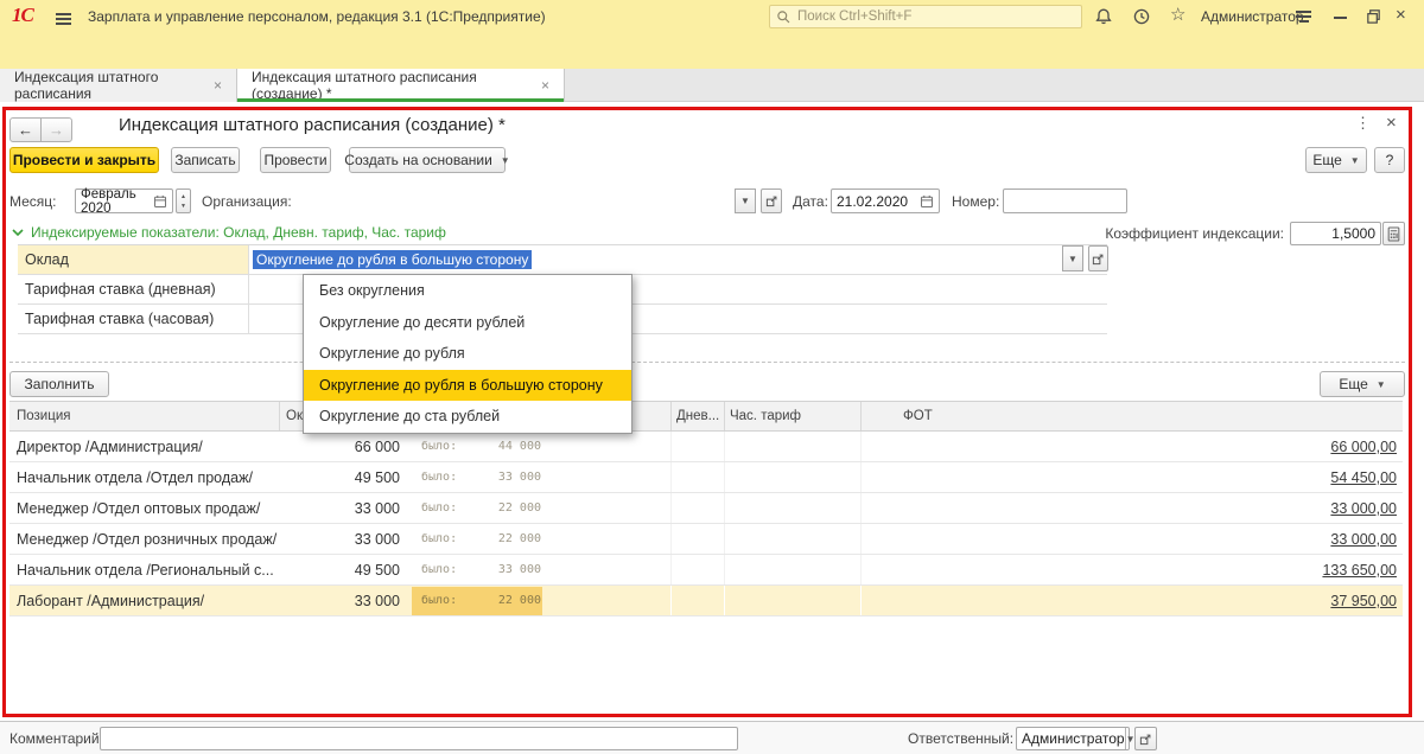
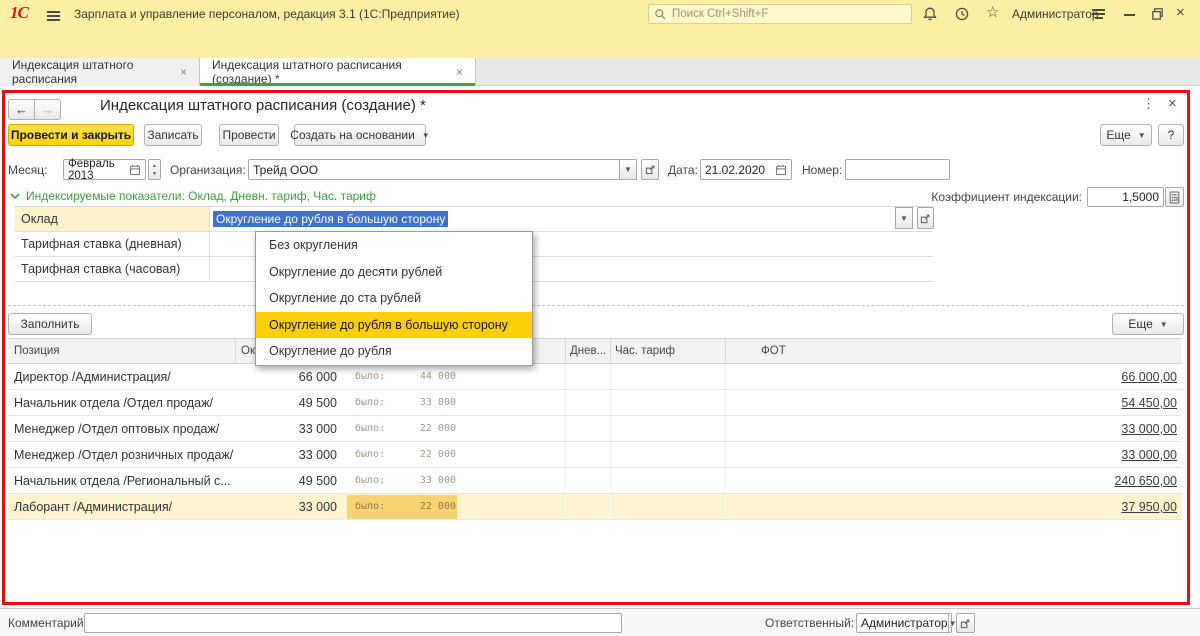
  1С
  Зарплата и управление персоналом, редакция 3.1 (1С:Предприятие)
  Поиск Ctrl+Shift+F
  ☆
  Администрато
  ×
  Индексация штатного расписания
  ×
  Индексация штатного расписания (создание) *
  ×
  ←
  →
  Индексация штатного расписания (создание) *
  ⋮
  ×
  Провести и закрыть
  Записать
  Провести
  Создать на основании
  ▼
  Еще
  ▼
  ?
  Месяц:
- Февраль 2020
+ Февраль 2013
  Организация:
+ Трейд ООО
  ▼
  Дата:
  21.02.2020
  Номер:
  Индексируемые показатели: Оклад, Дневн. тариф, Час. тариф
  Коэффициент индексации:
  1,5000
  Оклад
  Округление до рубля в большую сторону
  Тарифная ставка (дневная)
  Тарифная ставка (часовая)
  ▼
  Заполнить
  Еще
  ▼
  Позиция
  Днев...
  Час. тариф
  ФОТ
  Директор /Администрация/
  66 000
  было:
  44 000
  66 000,00
  Начальник отдела /Отдел продаж/
  49 500
  было:
  33 000
  54 450,00
  Менеджер /Отдел оптовых продаж/
  33 000
  было:
  22 000
  33 000,00
  Менеджер /Отдел розничных продаж/
  33 000
  было:
  22 000
  33 000,00
  Начальник отдела /Региональный с...
  49 500
  было:
  33 000
- 133 650,00
+ 240 650,00
  Лаборант /Администрация/
  33 000
  было:
  22 000
  37 950,00
  Без округления
  Округление до десяти рублей
- Округление до рубля
+ Округление до ста рублей
  Округление до рубля в большую сторону
- Округление до ста рублей
+ Округление до рубля
  Комментарий
  Ответственный:
  Администратор
  ▼
